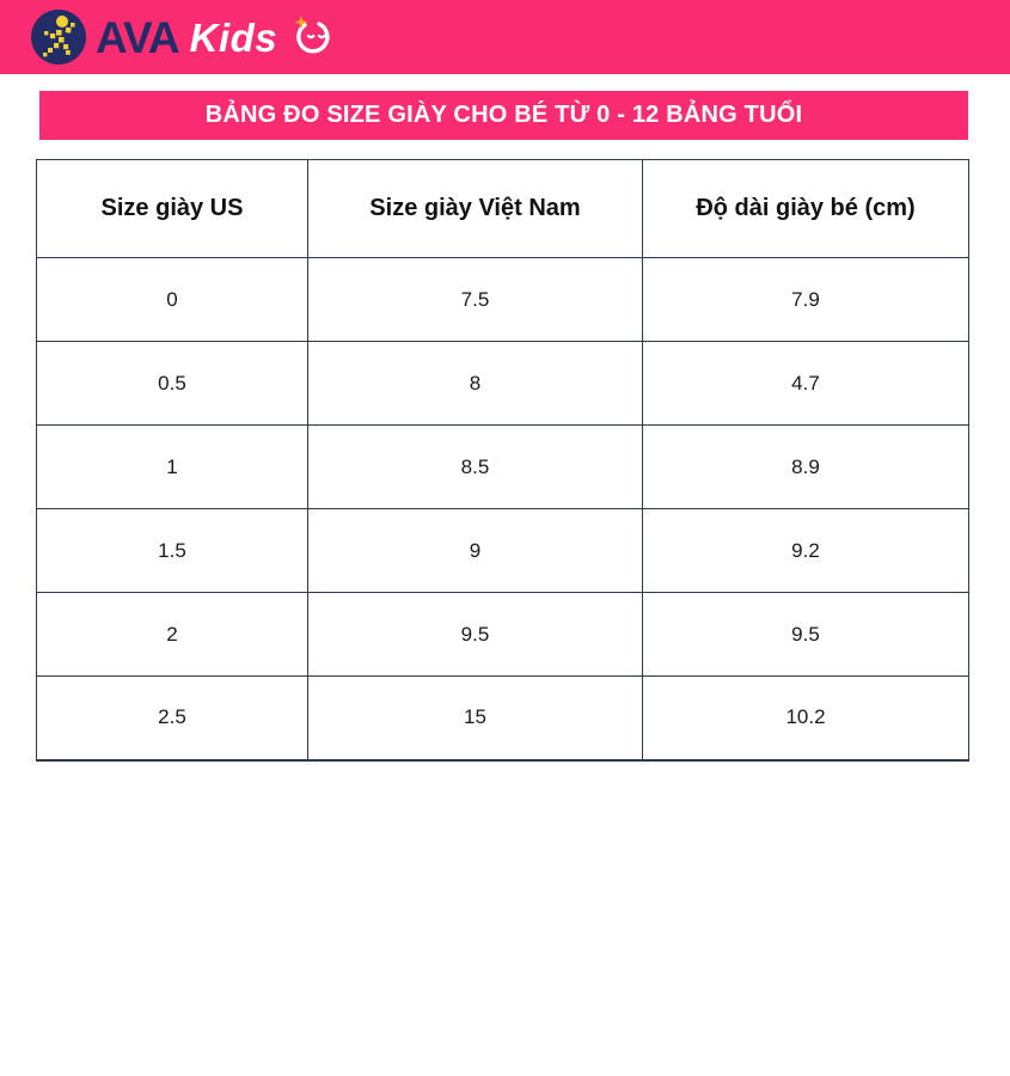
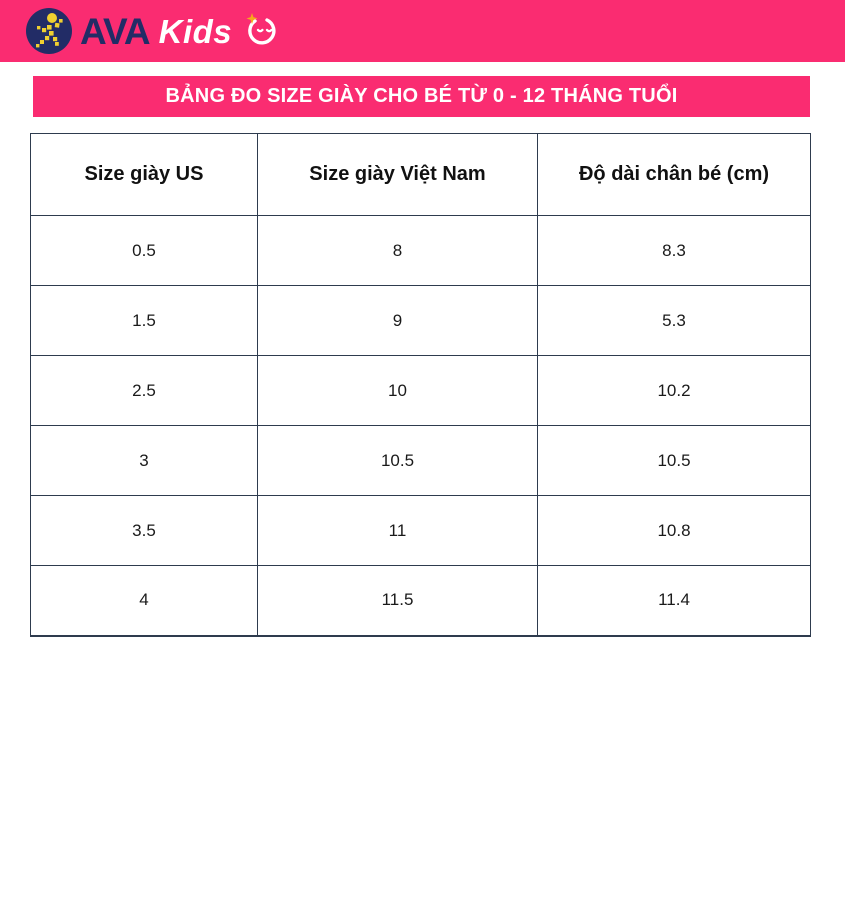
  AVA
  Kids
- BẢNG ĐO SIZE GIÀY CHO BÉ TỪ 0 - 12 BẢNG TUỔI
+ BẢNG ĐO SIZE GIÀY CHO BÉ TỪ 0 - 12 THÁNG TUỔI
- Size giày US	Size giày Việt Nam	Độ dài giày bé (cm)
+ Size giày US	Size giày Việt Nam	Độ dài chân bé (cm)
- 0	7.5	7.9
- 0.5	8	4.7
+ 0.5	8	8.3
- 1	8.5	8.9
- 1.5	9	9.2
+ 1.5	9	5.3
- 2	9.5	9.5
- 2.5	15	10.2
+ 2.5	10	10.2
+ 3	10.5	10.5
+ 3.5	11	10.8
+ 4	11.5	11.4
